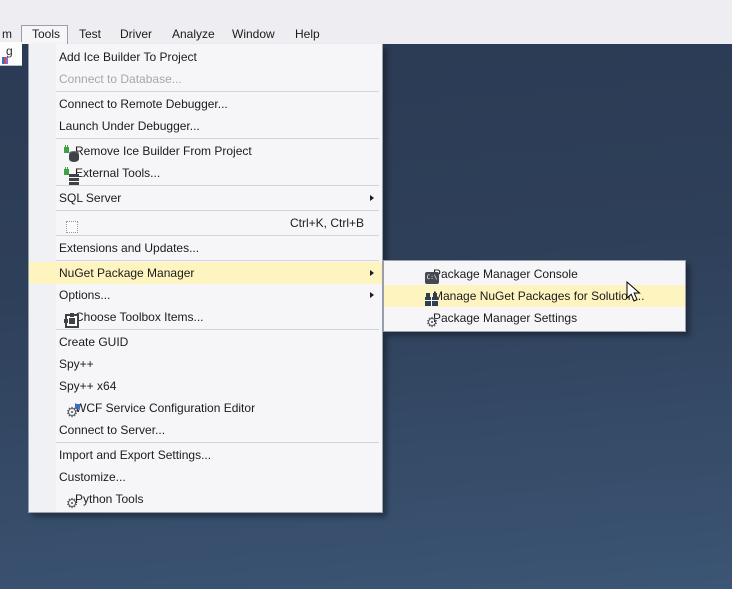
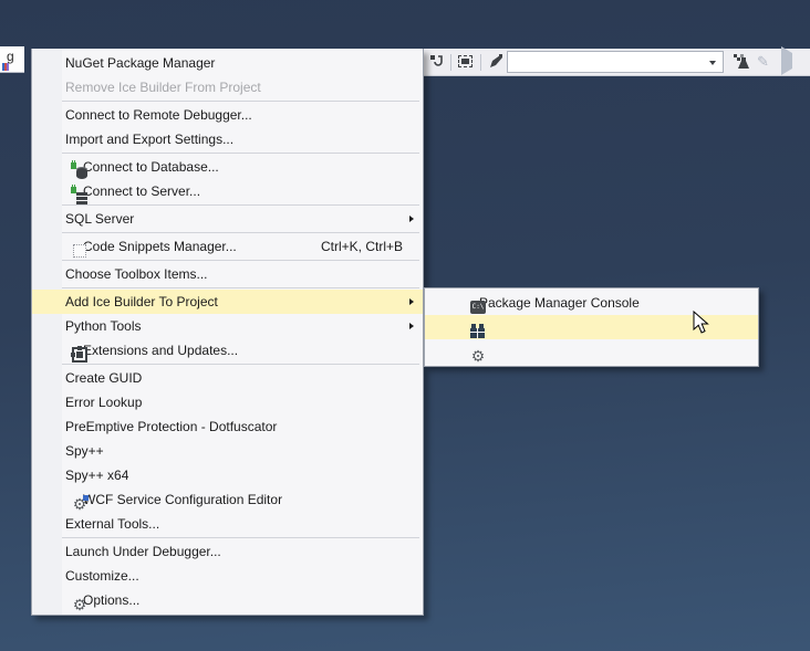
- m
- Tools
- Test
- Driver
- Analyze
- Window
- Help
  g
+ ✎
- Add Ice Builder To Project
+ NuGet Package Manager
- Connect to Database...
+ Remove Ice Builder From Project
  Connect to Remote Debugger...
- Launch Under Debugger...
+ Import and Export Settings...
- Remove Ice Builder From Project
+ Connect to Database...
- External Tools...
+ Connect to Server...
  SQL Server
+ Code Snippets Manager...
  Ctrl+K, Ctrl+B
- Extensions and Updates...
+ Choose Toolbox Items...
- NuGet Package Manager
+ Add Ice Builder To Project
- Options...
+ Python Tools
- Choose Toolbox Items...
+ Extensions and Updates...
  Create GUID
+ Error Lookup
+ PreEmptive Protection - Dotfuscator
  Spy++
  Spy++ x64
  ⚙
  WCF Service Configuration Editor
- Connect to Server...
+ External Tools...
- Import and Export Settings...
+ Launch Under Debugger...
  Customize...
  ⚙
- Python Tools
+ Options...
  ackage Manager Console
- Manage NuGet Packages for Solution...
  ⚙
- Package Manager Settings
